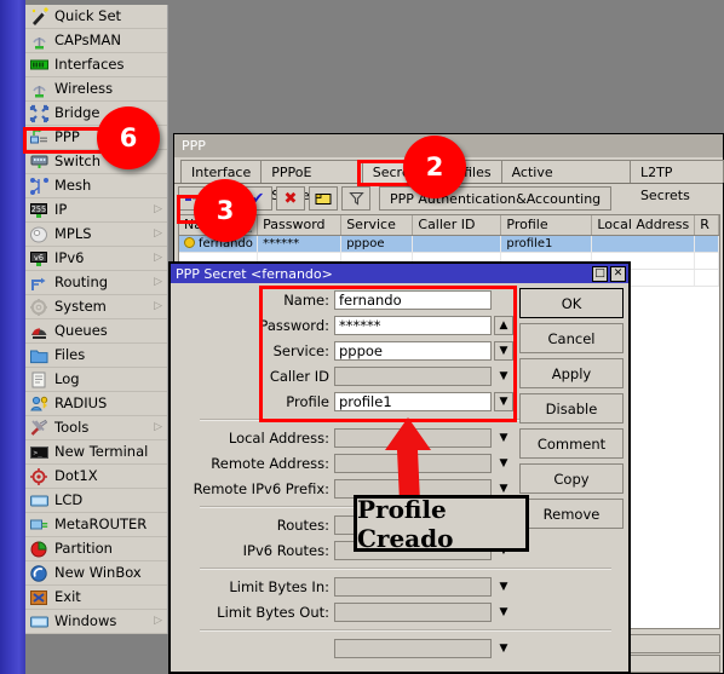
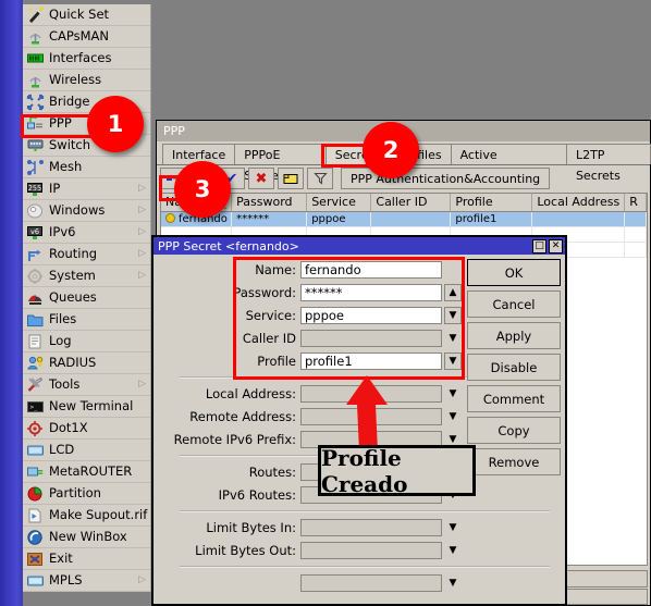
  Quick Set
  CAPsMAN
  Interfaces
  Wireless
  Bridge
  PPP
  Switch
  Mesh
  255
  IP
  ▷
- MPLS
+ Windows
  ▷
  v6
  IPv6
  ▷
  Routing
  ▷
  System
  ▷
  Queues
  Files
  Log
  RADIUS
  Tools
  ▷
  New Terminal
  Dot1X
  LCD
  MetaROUTER
  Partition
+ Make Supout.rif
  New WinBox
  Exit
- Windows
+ MPLS
  ▷
  PPP
  Interface
  L2TP Secrets
  ✔
  ✖
  PPP Authentication&Accounting
  Password
  Service
  Caller ID
  Profile
  Local Address
  R
  fernando
  ******
  pppoe
  profile1
  PPP Secret <fernando>
  □
  ✕
  Name:
  fernando
  Password:
  ******
  ▲
  Service:
  pppoe
  ▼
  Caller ID
  ▼
  Profile
  profile1
  ▼
  Local Address:
  ▼
  Remote Address:
  ▼
  Remote IPv6 Prefix:
  ▼
  Routes:
  IPv6 Routes:
  Limit Bytes In:
  ▼
  Limit Bytes Out:
  ▼
  ▼
  OK
  Cancel
  Apply
  Disable
  Comment
  Copy
  Remove
  Profile Creado
- 6
+ 1
  2
  3
